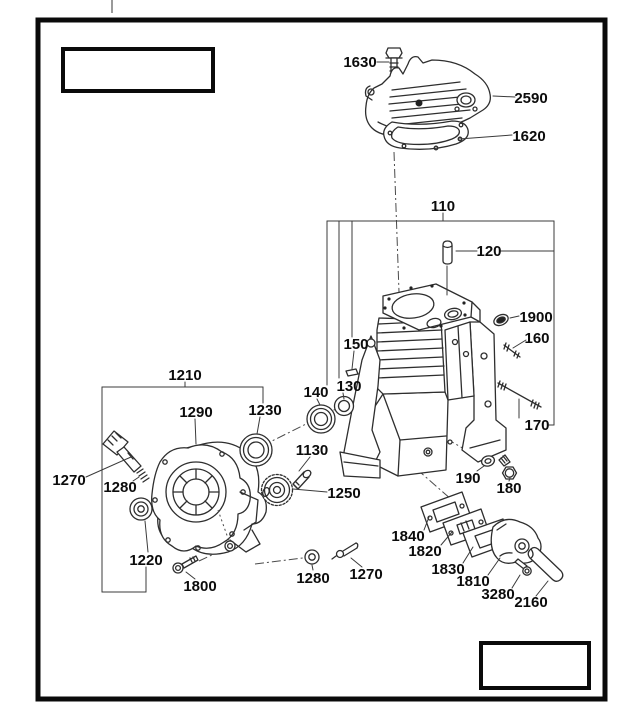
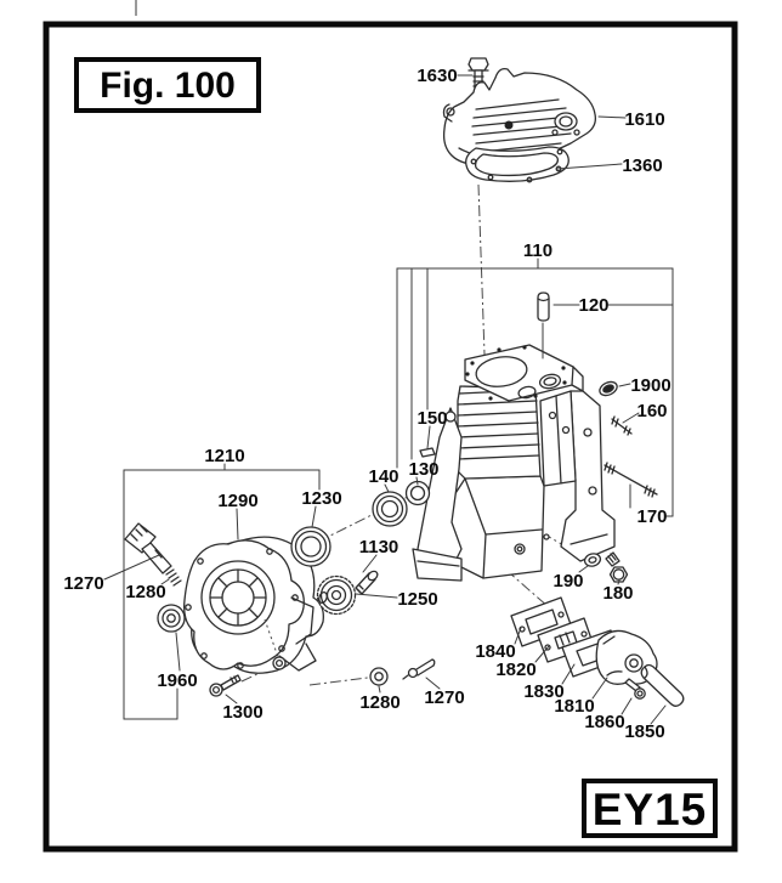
  1630
- 2590
+ 1610
- 1620
+ 1360
  110
  120
  1900
  160
  150
  130
  140
  1210
  1290
  1230
  1130
  1250
  1270
  1280
- 1220
+ 1960
- 1800
+ 1300
  1280
  1270
  190
  180
  170
  1840
  1820
  1830
  1810
- 3280
+ 1860
- 2160
+ 1850
+ Fig. 100
+ EY15
